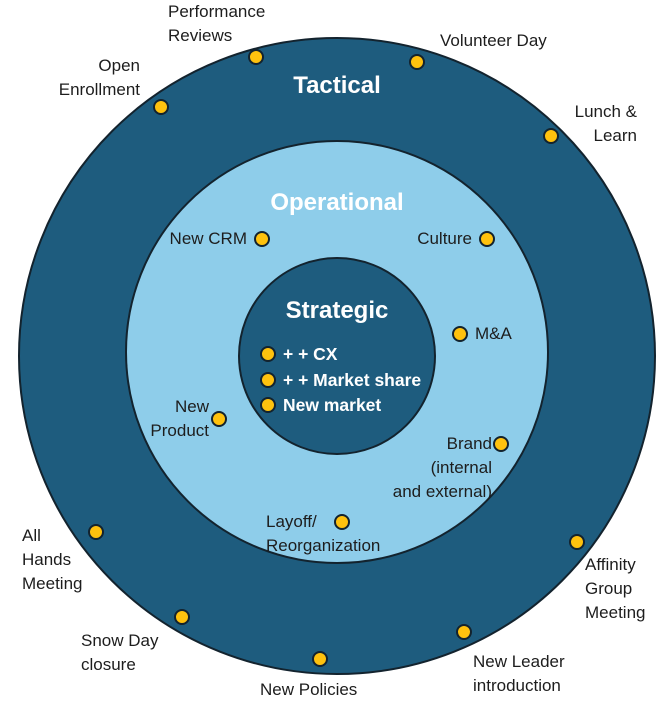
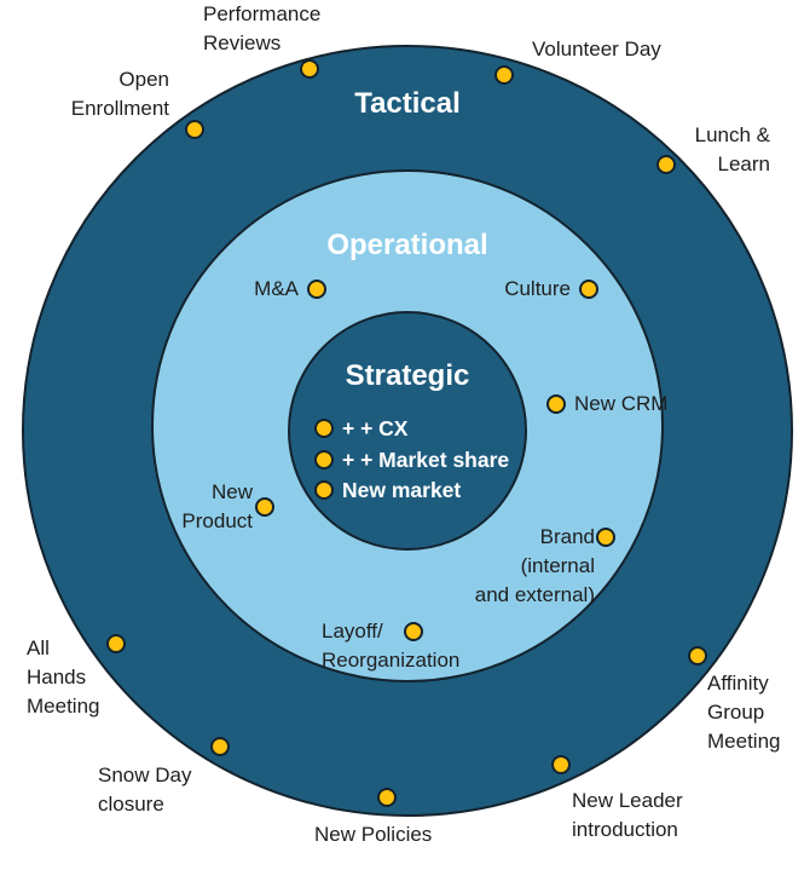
  Tactical
  Operational
  Strategic
  + + CX
  + + Market share
  New market
- New CRM
+ M&A
  Culture
- M&A
+ New CRM
  New
  Product
  Brand
  (internal
  and external)
  Layoff/
  Reorganization
  Performance
  Reviews
  Volunteer Day
  Open
  Enrollment
  Lunch &
  Learn
  All
  Hands
  Meeting
  Snow Day
  closure
  New Policies
  New Leader
  introduction
  Affinity
  Group
  Meeting
